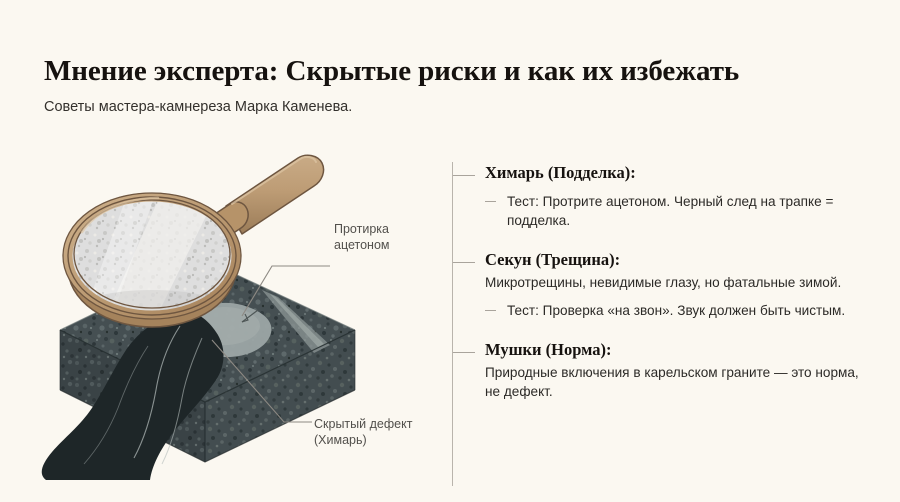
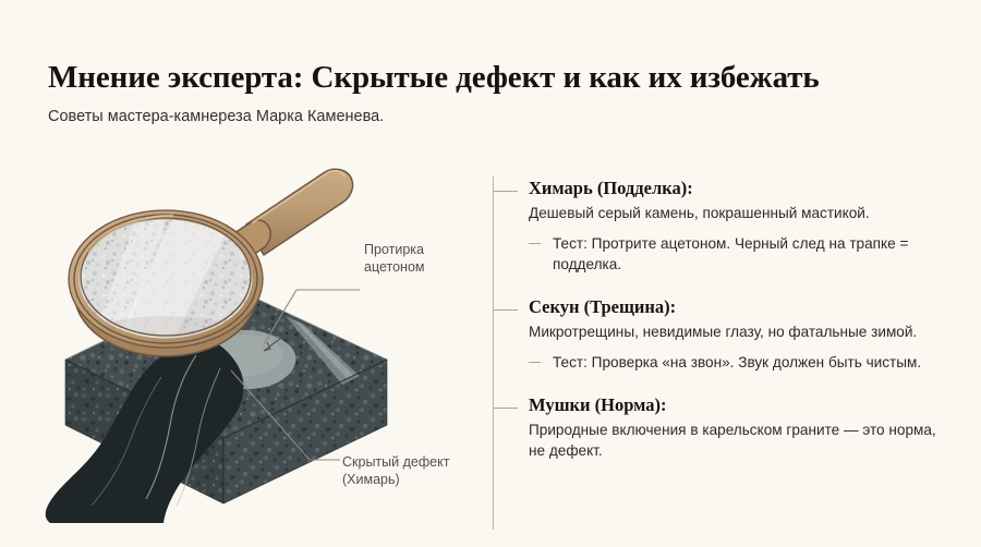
- Мнение эксперта: Скрытые риски и как их избежать
+ Мнение эксперта: Скрытые дефект и как их избежать
  Советы мастера-камнереза Марка Каменева.
  Протирка
  ацетоном
  Скрытый дефект
  (Химарь)
  Химарь (Подделка):
+ Дешевый серый камень, покрашенный мастикой.
  Тест: Протрите ацетоном. Черный след на трапке = подделка.
  Секун (Трещина):
  Микротрещины, невидимые глазу, но фатальные зимой.
  Тест: Проверка «на звон». Звук должен быть чистым.
  Мушки (Норма):
  Природные включения в карельском граните — это норма, не дефект.
